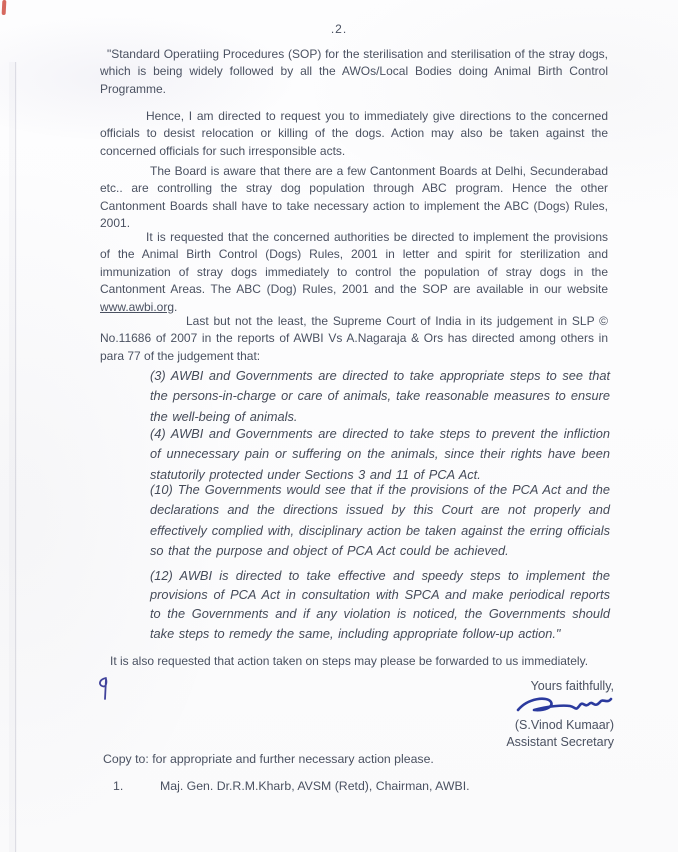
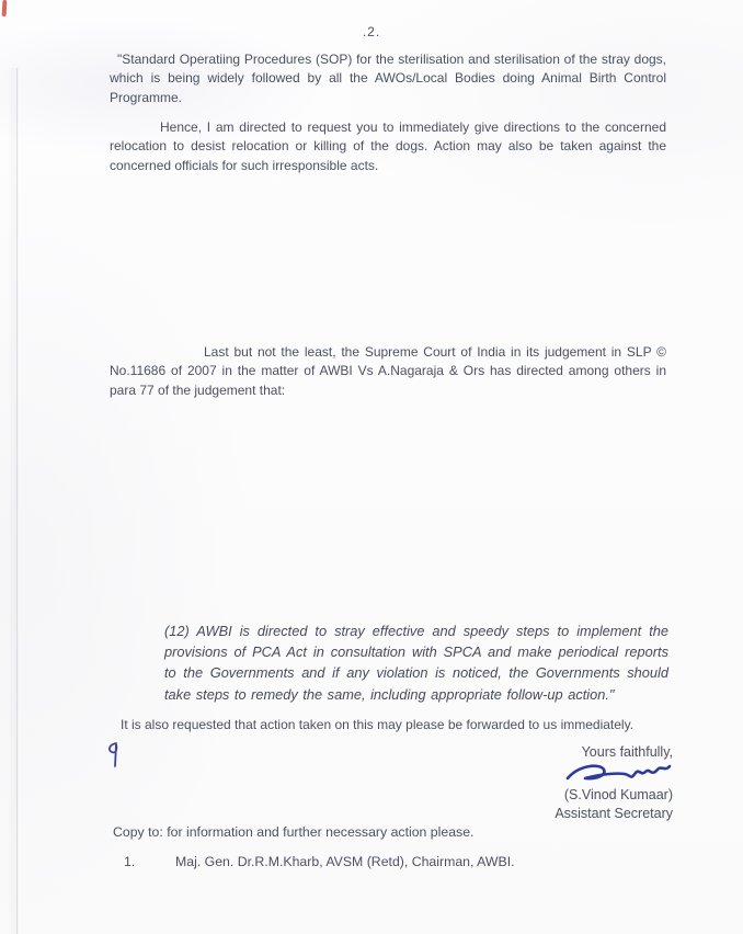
  .2.
  "Standard Operatiing Procedures (SOP) for the sterilisation and sterilisation of the stray dogs, which is being widely followed by all the AWOs/Local Bodies doing Animal Birth Control Programme.
- Hence, I am directed to request you to immediately give directions to the concerned officials to desist relocation or killing of the dogs. Action may also be taken against the concerned officials for such irresponsible acts.
+ Hence, I am directed to request you to immediately give directions to the concerned relocation to desist relocation or killing of the dogs. Action may also be taken against the concerned officials for such irresponsible acts.
- The Board is aware that there are a few Cantonment Boards at Delhi, Secunderabad etc.. are controlling the stray dog population through ABC program. Hence the other Cantonment Boards shall have to take necessary action to implement the ABC (Dogs) Rules, 2001.
- It is requested that the concerned authorities be directed to implement the provisions of the Animal Birth Control (Dogs) Rules, 2001 in letter and spirit for sterilization and immunization of stray dogs immediately to control the population of stray dogs in the Cantonment Areas. The ABC (Dog) Rules, 2001 and the SOP are available in our website www.awbi.org.
- Last but not the least, the Supreme Court of India in its judgement in SLP © No.11686 of 2007 in the reports of AWBI Vs A.Nagaraja & Ors has directed among others in para 77 of the judgement that:
+ Last but not the least, the Supreme Court of India in its judgement in SLP © No.11686 of 2007 in the matter of AWBI Vs A.Nagaraja & Ors has directed among others in para 77 of the judgement that:
- (3) AWBI and Governments are directed to take appropriate steps to see that the persons-in-charge or care of animals, take reasonable measures to ensure the well-being of animals.
- (4) AWBI and Governments are directed to take steps to prevent the infliction of unnecessary pain or suffering on the animals, since their rights have been statutorily protected under Sections 3 and 11 of PCA Act.
- (10) The Governments would see that if the provisions of the PCA Act and the declarations and the directions issued by this Court are not properly and effectively complied with, disciplinary action be taken against the erring officials so that the purpose and object of PCA Act could be achieved.
- (12) AWBI is directed to take effective and speedy steps to implement the provisions of PCA Act in consultation with SPCA and make periodical reports to the Governments and if any violation is noticed, the Governments should take steps to remedy the same, including appropriate follow-up action."
+ (12) AWBI is directed to stray effective and speedy steps to implement the provisions of PCA Act in consultation with SPCA and make periodical reports to the Governments and if any violation is noticed, the Governments should take steps to remedy the same, including appropriate follow-up action."
- It is also requested that action taken on steps may please be forwarded to us immediately.
+ It is also requested that action taken on this may please be forwarded to us immediately.
  Yours faithfully,
  (S.Vinod Kumaar)
  Assistant Secretary
- Copy to: for appropriate and further necessary action please.
+ Copy to: for information and further necessary action please.
  1. Maj. Gen. Dr.R.M.Kharb, AVSM (Retd), Chairman, AWBI.
